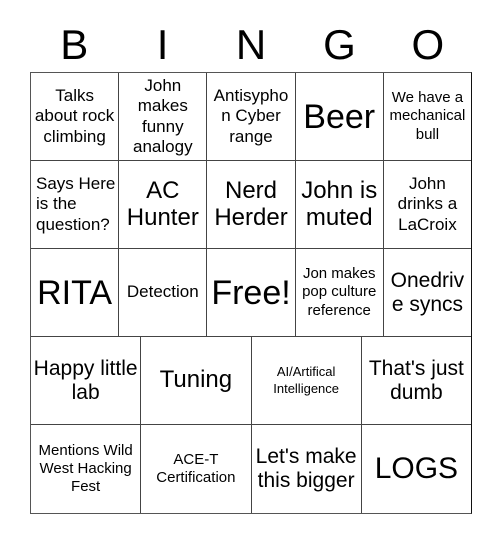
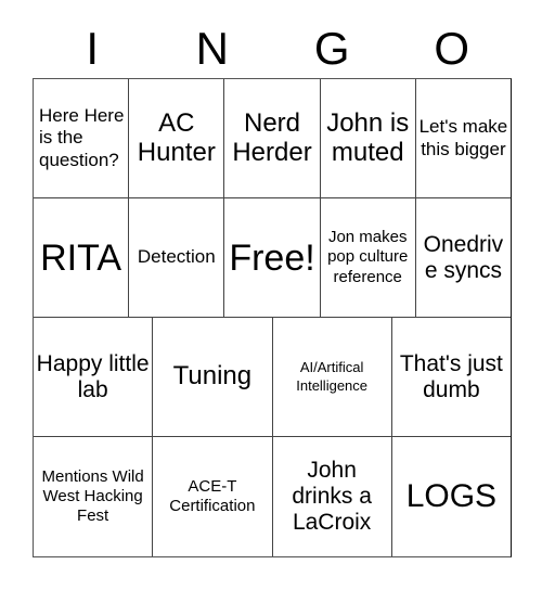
- B
  I
  N
  G
  O
- Talks about rock climbing
- John makes funny analogy
- Antisyphon Cyber range
- Beer
- We have a mechanical bull
- Says Here is the question?
+ Here Here is the question?
  AC Hunter
  Nerd Herder
  John is muted
- John drinks a LaCroix
+ Let's make this bigger
  RITA
  Detection
  Free!
  Jon makes pop culture reference
  Onedrive syncs
  Happy little lab
  Tuning
  AI/Artifical Intelligence
  That's just dumb
  Mentions Wild West Hacking Fest
  ACE-T Certification
- Let's make this bigger
+ John drinks a LaCroix
  LOGS
